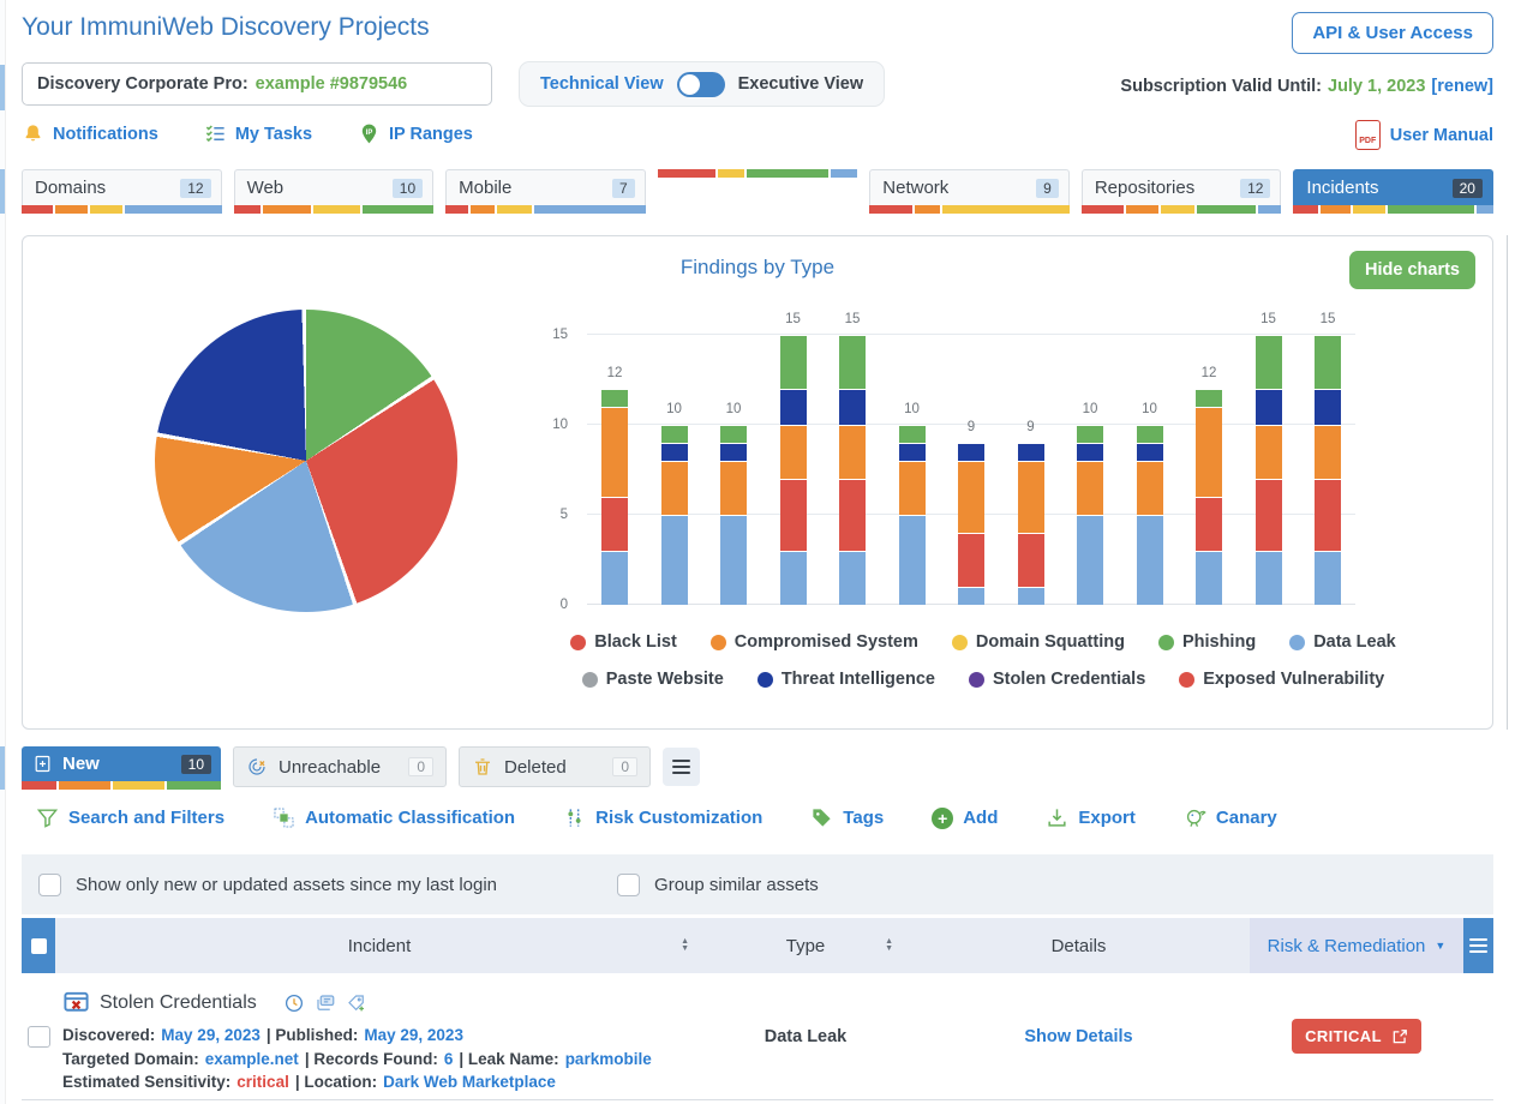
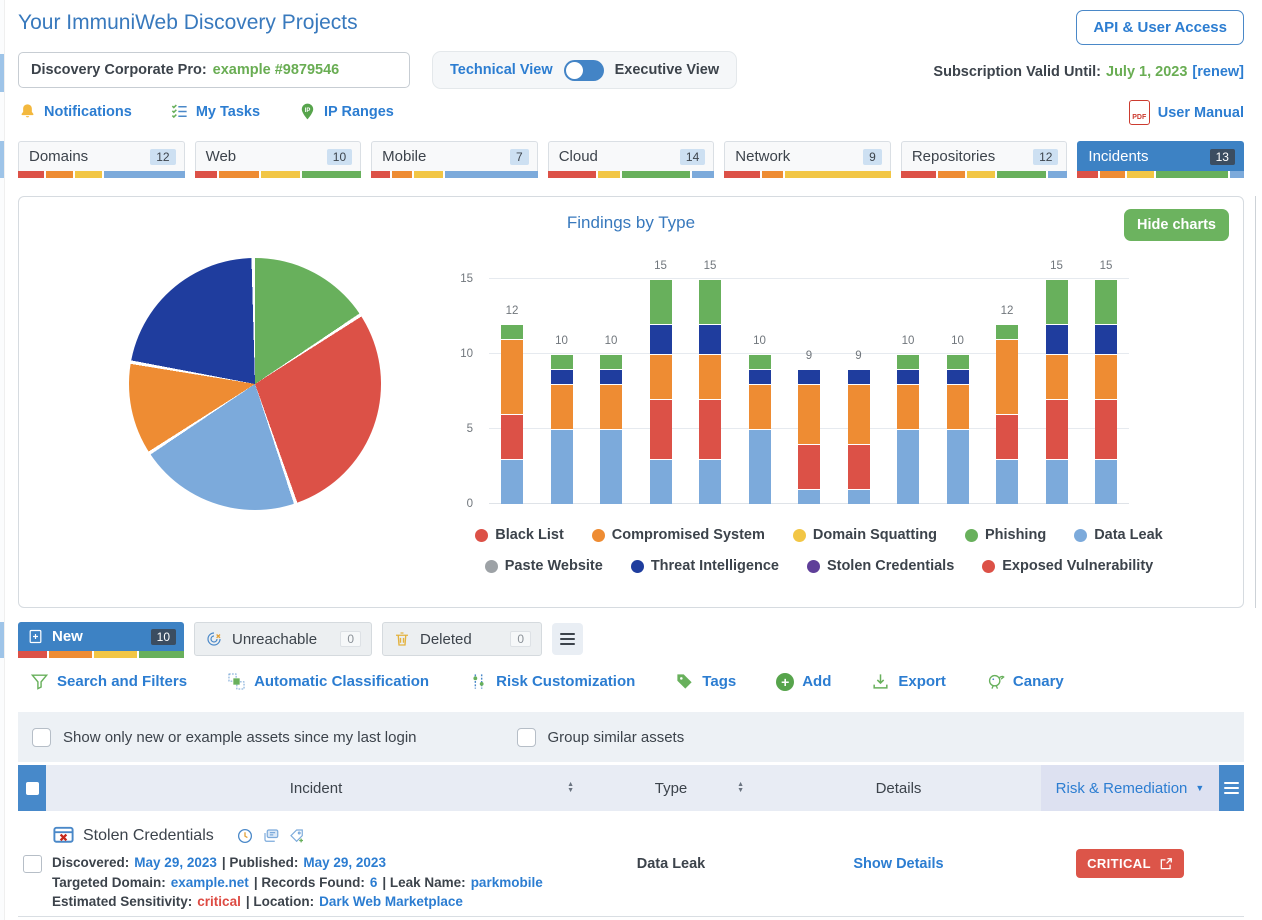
  Your ImmuniWeb Discovery Projects
  API & User Access
  Discovery Corporate Pro:
  example #9879546
  Technical View
  Executive View
  Subscription Valid Until:
  July 1, 2023
  [renew]
  Notifications
  My Tasks
  IP Ranges
  User Manual
  Domains
  12
  Web
  10
  Mobile
  7
+ Cloud
+ 14
  Network
  9
  Repositories
  12
  Incidents
- 20
+ 13
  Findings by Type
  Hide charts
  0
  5
  10
  15
  12
  10
  10
  15
  15
  10
  9
  9
  10
  10
  12
  15
  15
  Black List
  Compromised System
  Domain Squatting
  Phishing
  Data Leak
  Paste Website
  Threat Intelligence
  Stolen Credentials
  Exposed Vulnerability
  New
  10
  Unreachable
  0
  Deleted
  0
  Search and Filters
  Automatic Classification
  Risk Customization
  Tags
  +
  Add
  Export
  Canary
- Show only new or updated assets since my last login
+ Show only new or example assets since my last login
  Group similar assets
  Incident
  Type
  Details
  Risk & Remediation
  ▼
  Stolen Credentials
  Discovered:
  May 29, 2023
  | Published:
  May 29, 2023
  Targeted Domain:
  example.net
  | Records Found:
  6
  | Leak Name:
  parkmobile
  Estimated Sensitivity:
  critical
  | Location:
  Dark Web Marketplace
  Data Leak
  Show Details
  CRITICAL
